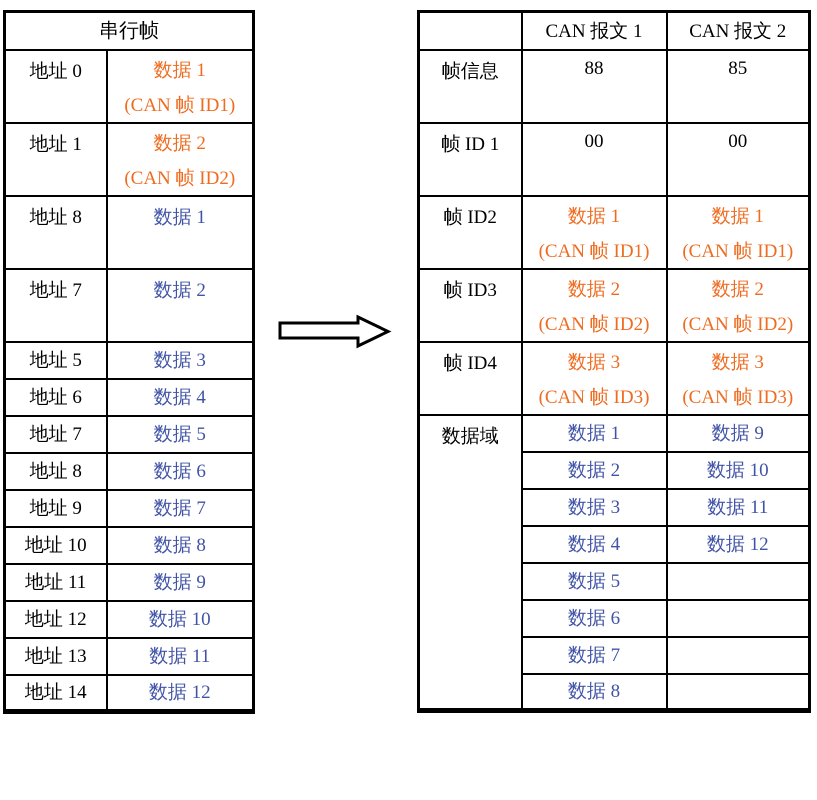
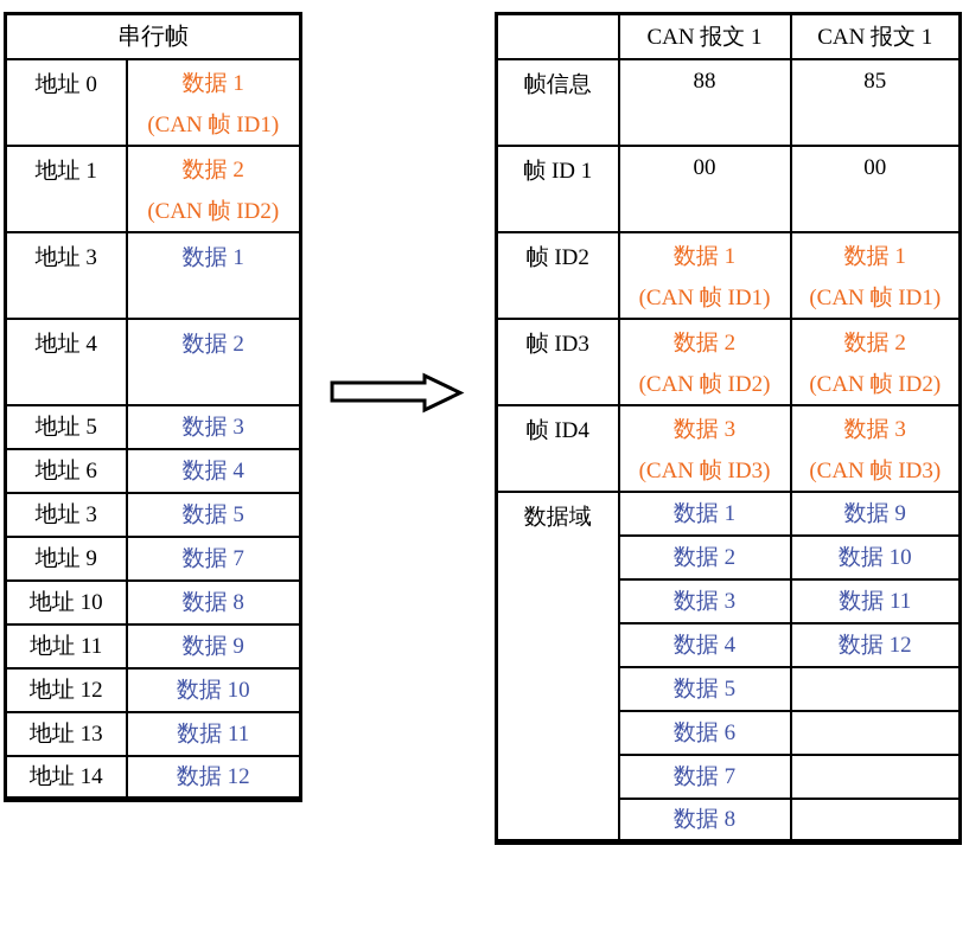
  串行帧
  地址 0	数据 1 (CAN 帧 ID1)
  地址 1	数据 2 (CAN 帧 ID2)
- 地址 8	数据 1
+ 地址 3	数据 1
- 地址 7	数据 2
+ 地址 4	数据 2
  地址 5	数据 3
  地址 6	数据 4
- 地址 7	数据 5
+ 地址 3	数据 5
- 地址 8	数据 6
  地址 9	数据 7
  地址 10	数据 8
  地址 11	数据 9
  地址 12	数据 10
  地址 13	数据 11
  地址 14	数据 12
- 	CAN 报文 1	CAN 报文 2
+ 	CAN 报文 1	CAN 报文 1
  帧信息	88	85
  帧 ID 1	00	00
  帧 ID2	数据 1 (CAN 帧 ID1)	数据 1 (CAN 帧 ID1)
  帧 ID3	数据 2 (CAN 帧 ID2)	数据 2 (CAN 帧 ID2)
  帧 ID4	数据 3 (CAN 帧 ID3)	数据 3 (CAN 帧 ID3)
  数据域	数据 1	数据 9
  数据 2	数据 10
  数据 3	数据 11
  数据 4	数据 12
  数据 5
  数据 6
  数据 7
  数据 8
